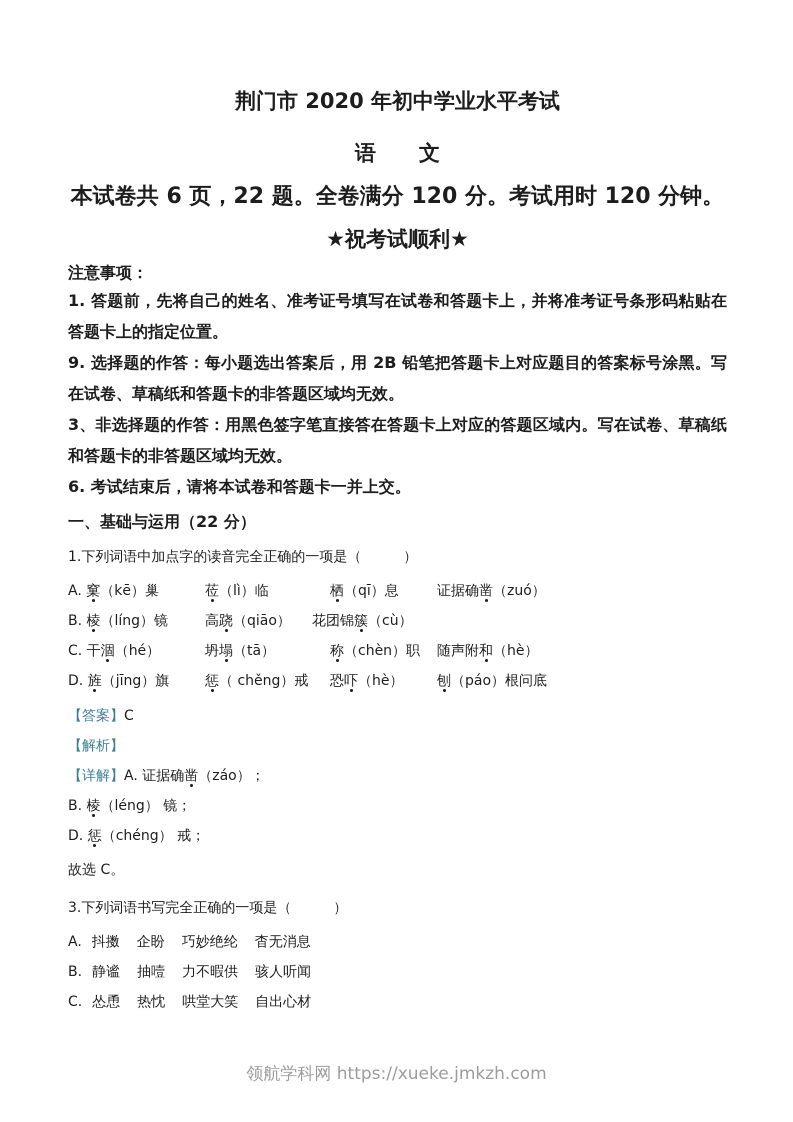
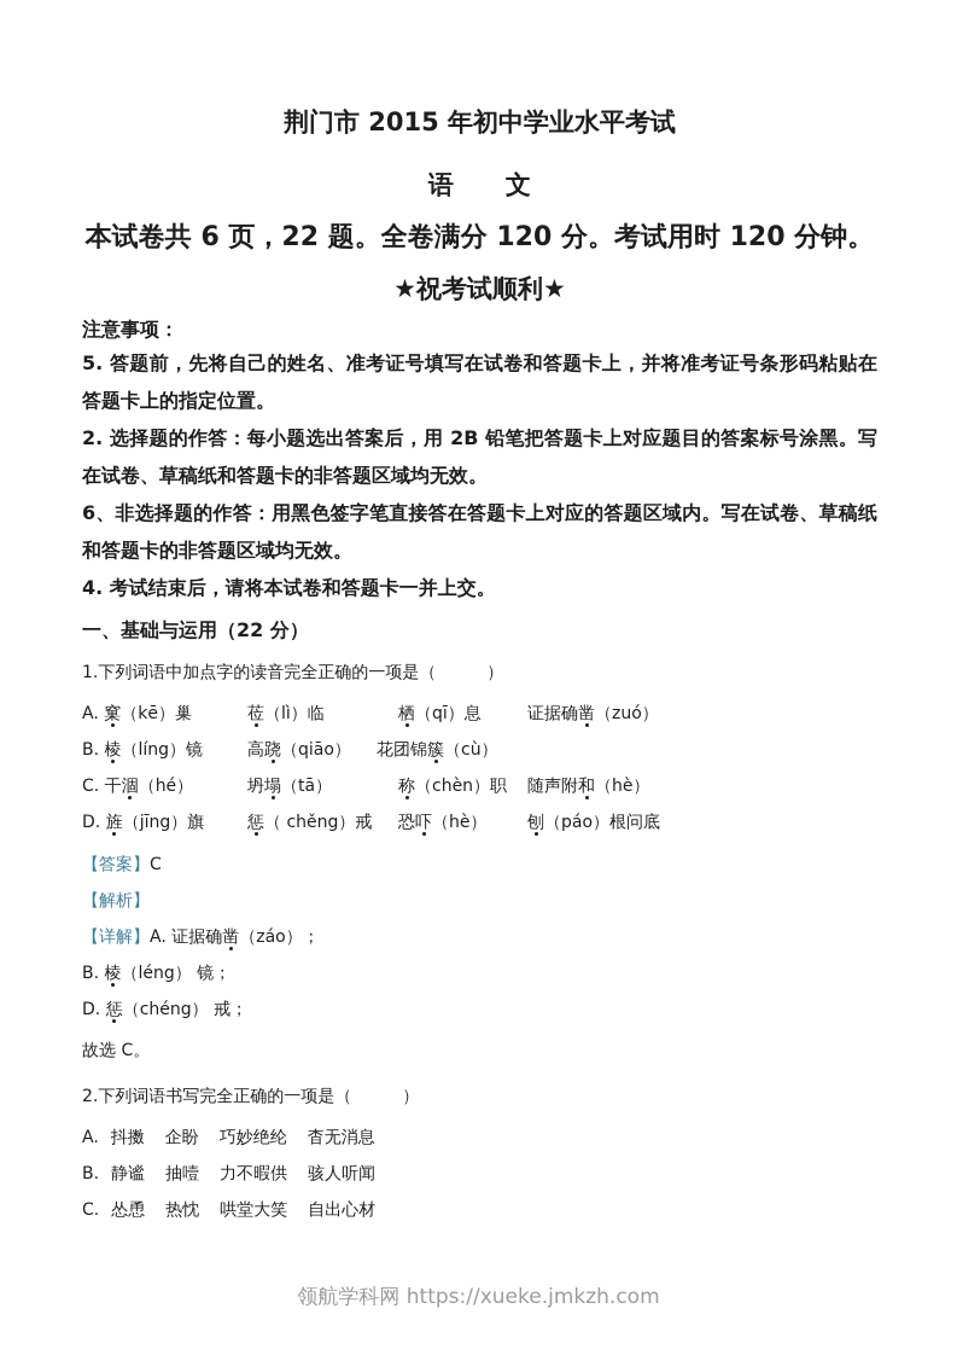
- 荆门市 2020 年初中学业水平考试
+ 荆门市 2015 年初中学业水平考试
  语 文
  本试卷共 6 页，22 题。全卷满分 120 分。考试用时 120 分钟。
  ★祝考试顺利★
  注意事项：
- 1. 答题前，先将自己的姓名、准考证号填写在试卷和答题卡上，并将准考证号条形码粘贴在答题卡上的指定位置。
+ 5. 答题前，先将自己的姓名、准考证号填写在试卷和答题卡上，并将准考证号条形码粘贴在答题卡上的指定位置。
- 9. 选择题的作答：每小题选出答案后，用 2B 铅笔把答题卡上对应题目的答案标号涂黑。写在试卷、草稿纸和答题卡的非答题区域均无效。
+ 2. 选择题的作答：每小题选出答案后，用 2B 铅笔把答题卡上对应题目的答案标号涂黑。写在试卷、草稿纸和答题卡的非答题区域均无效。
- 3、非选择题的作答：用黑色签字笔直接答在答题卡上对应的答题区域内。写在试卷、草稿纸和答题卡的非答题区域均无效。
+ 6、非选择题的作答：用黑色签字笔直接答在答题卡上对应的答题区域内。写在试卷、草稿纸和答题卡的非答题区域均无效。
- 6. 考试结束后，请将本试卷和答题卡一并上交。
+ 4. 考试结束后，请将本试卷和答题卡一并上交。
  一、基础与运用（22 分）
  1.下列词语中加点字的读音完全正确的一项是（ ）
  A. 窠（kē）巢
  莅（lì）临
  栖（qī）息
  证据确凿（zuó）
  B. 棱（líng）镜
  高跷（qiāo）
  花团锦簇（cù）
  C. 干涸（hé）
  坍塌（tā）
  称（chèn）职
  随声附和（hè）
  D. 旌（jīng）旗
  惩（ chěng）戒
  恐吓（hè）
  刨（páo）根问底
  【答案】C
  【解析】
  【详解】A. 证据确凿（záo）；
  B. 棱（léng） 镜；
  D. 惩（chéng） 戒；
  故选 C。
- 3.下列词语书写完全正确的一项是（ ）
+ 2.下列词语书写完全正确的一项是（ ）
  A.
  抖擞
  企盼
  巧妙绝纶
  杳无消息
  B.
  静谧
  抽噎
  力不暇供
  骇人听闻
  C.
  怂恿
  热忱
  哄堂大笑
  自出心材
  领航学科网 https://xueke.jmkzh.com
